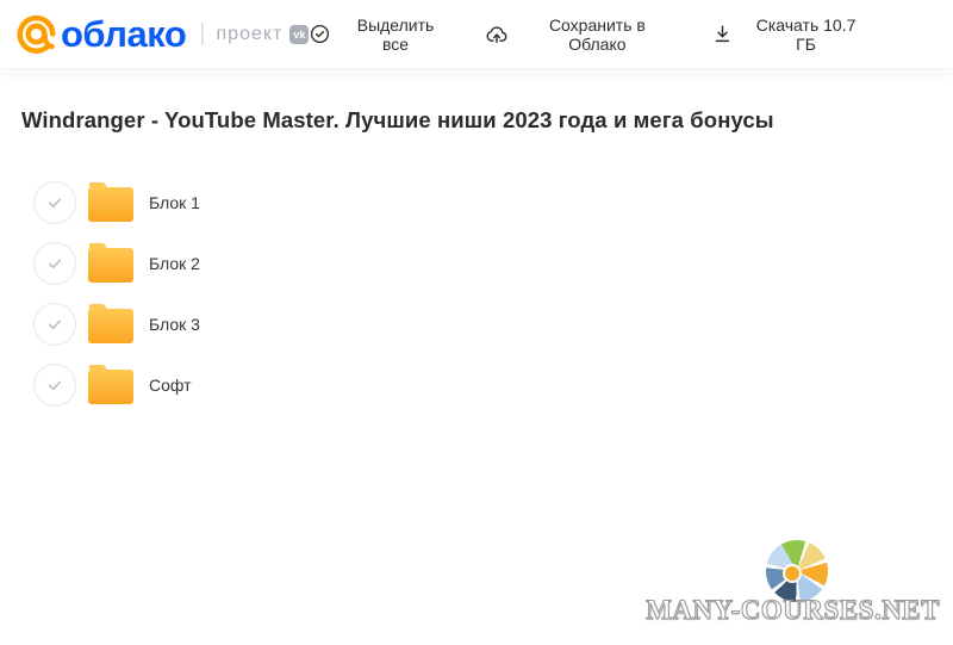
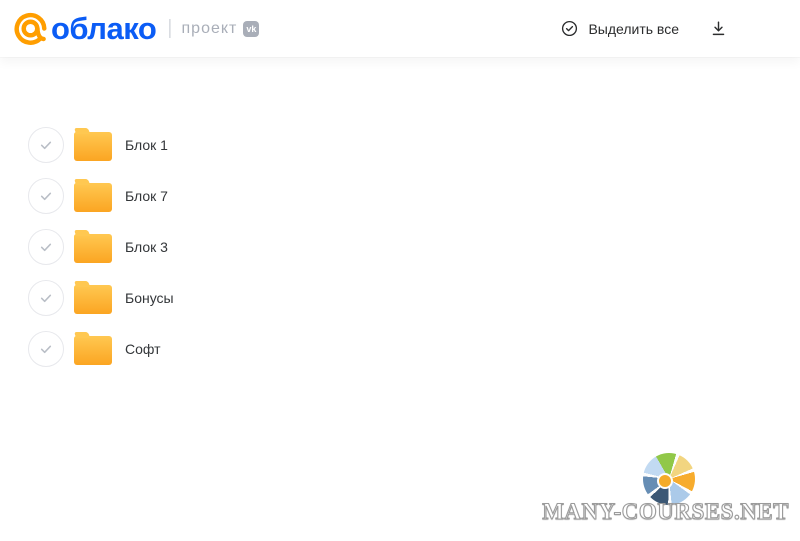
  облако
  |
  проект
  vk
  Выделить все
- Сохранить в Облако
- Скачать 10.7 ГБ
- Windranger - YouTube Master. Лучшие ниши 2023 года и мега бонусы
  Блок 1
- Блок 2
+ Блок 7
  Блок 3
+ Бонусы
  Софт
  MANY-COURSES.NET
